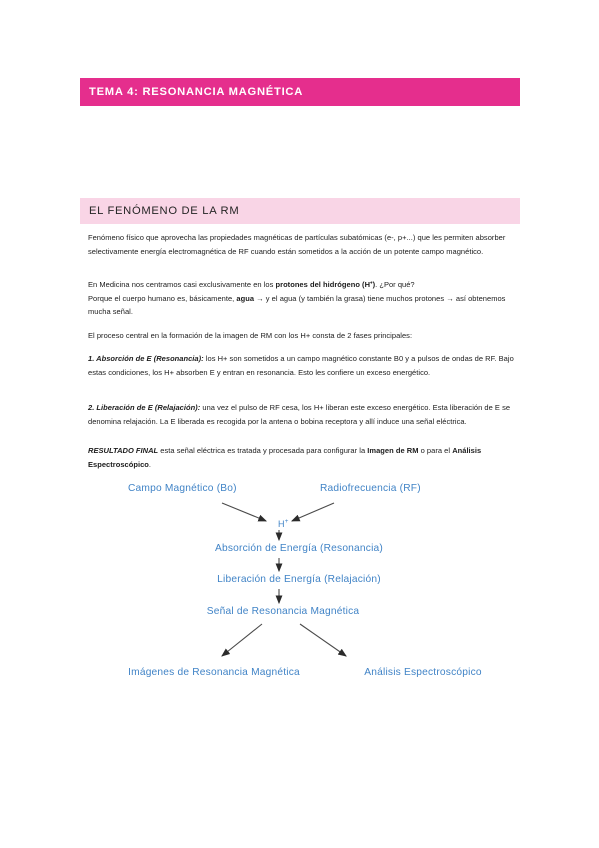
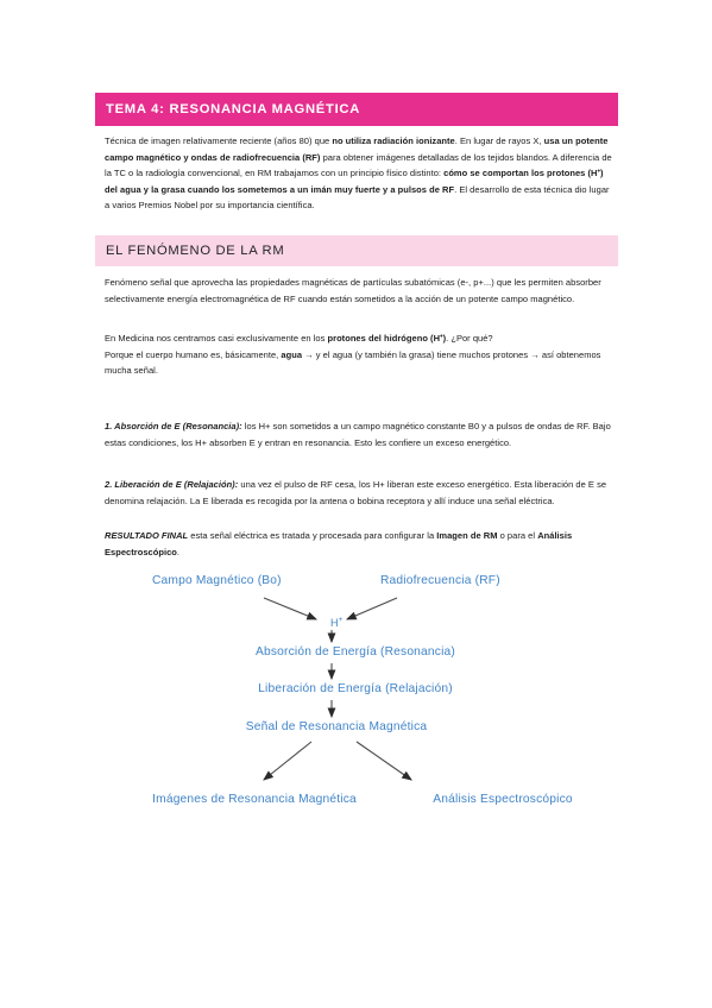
  TEMA 4: RESONANCIA MAGNÉTICA
+ Técnica de imagen relativamente reciente (años 80) que no utiliza radiación ionizante. En lugar de rayos X, usa un potente campo magnético y ondas de radiofrecuencia (RF) para obtener imágenes detalladas de los tejidos blandos. A diferencia de la TC o la radiología convencional, en RM trabajamos con un principio físico distinto: cómo se comportan los protones (H⁺) del agua y la grasa cuando los sometemos a un imán muy fuerte y a pulsos de RF. El desarrollo de esta técnica dio lugar a varios Premios Nobel por su importancia científica.
  EL FENÓMENO DE LA RM
- Fenómeno físico que aprovecha las propiedades magnéticas de partículas subatómicas (e-, p+...) que les permiten absorber selectivamente energía electromagnética de RF cuando están sometidos a la acción de un potente campo magnético.
+ Fenómeno señal que aprovecha las propiedades magnéticas de partículas subatómicas (e-, p+...) que les permiten absorber selectivamente energía electromagnética de RF cuando están sometidos a la acción de un potente campo magnético.
  En Medicina nos centramos casi exclusivamente en los protones del hidrógeno (H⁺). ¿Por qué?
  Porque el cuerpo humano es, básicamente, agua → y el agua (y también la grasa) tiene muchos protones → así obtenemos mucha señal.
- El proceso central en la formación de la imagen de RM con los H+ consta de 2 fases principales:
  1. Absorción de E (Resonancia): los H+ son sometidos a un campo magnético constante B0 y a pulsos de ondas de RF. Bajo estas condiciones, los H+ absorben E y entran en resonancia. Esto les confiere un exceso energético.
  2. Liberación de E (Relajación): una vez el pulso de RF cesa, los H+ liberan este exceso energético. Esta liberación de E se denomina relajación. La E liberada es recogida por la antena o bobina receptora y allí induce una señal eléctrica.
  RESULTADO FINAL esta señal eléctrica es tratada y procesada para configurar la Imagen de RM o para el Análisis Espectroscópico.
  Campo Magnético (Bo)
  Radiofrecuencia (RF)
  Absorción de Energía (Resonancia)
  Liberación de Energía (Relajación)
  Señal de Resonancia Magnética
  Imágenes de Resonancia Magnética
  Análisis Espectroscópico
